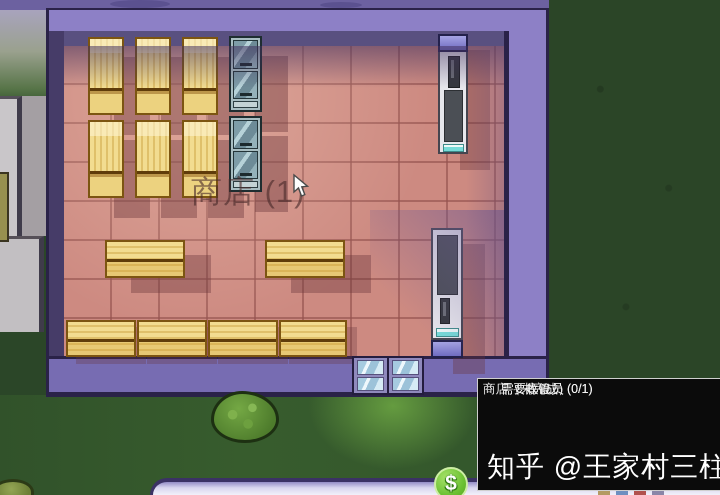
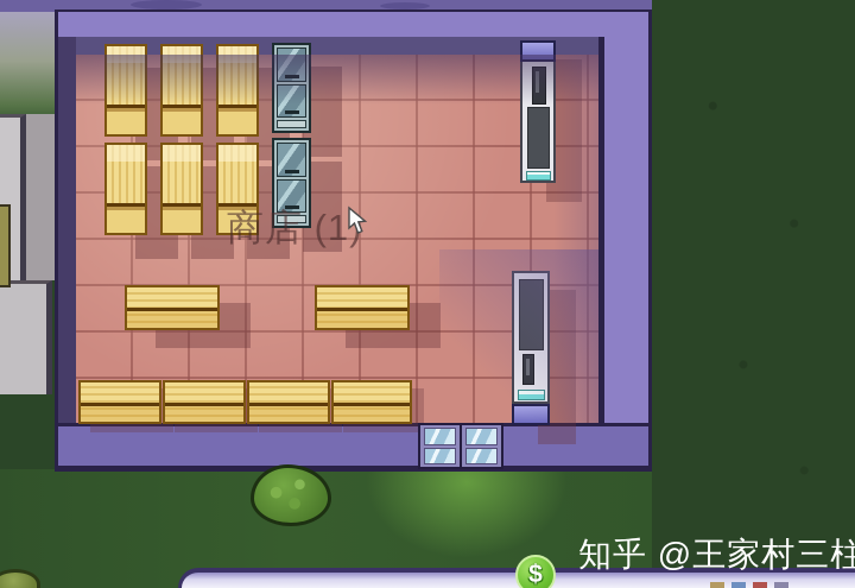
  商店 (1
  $
- 商店（未完成）
- 需要收银员 (0/1)
- 需要库管员 (0/1)
  知乎 @王家村三柱
